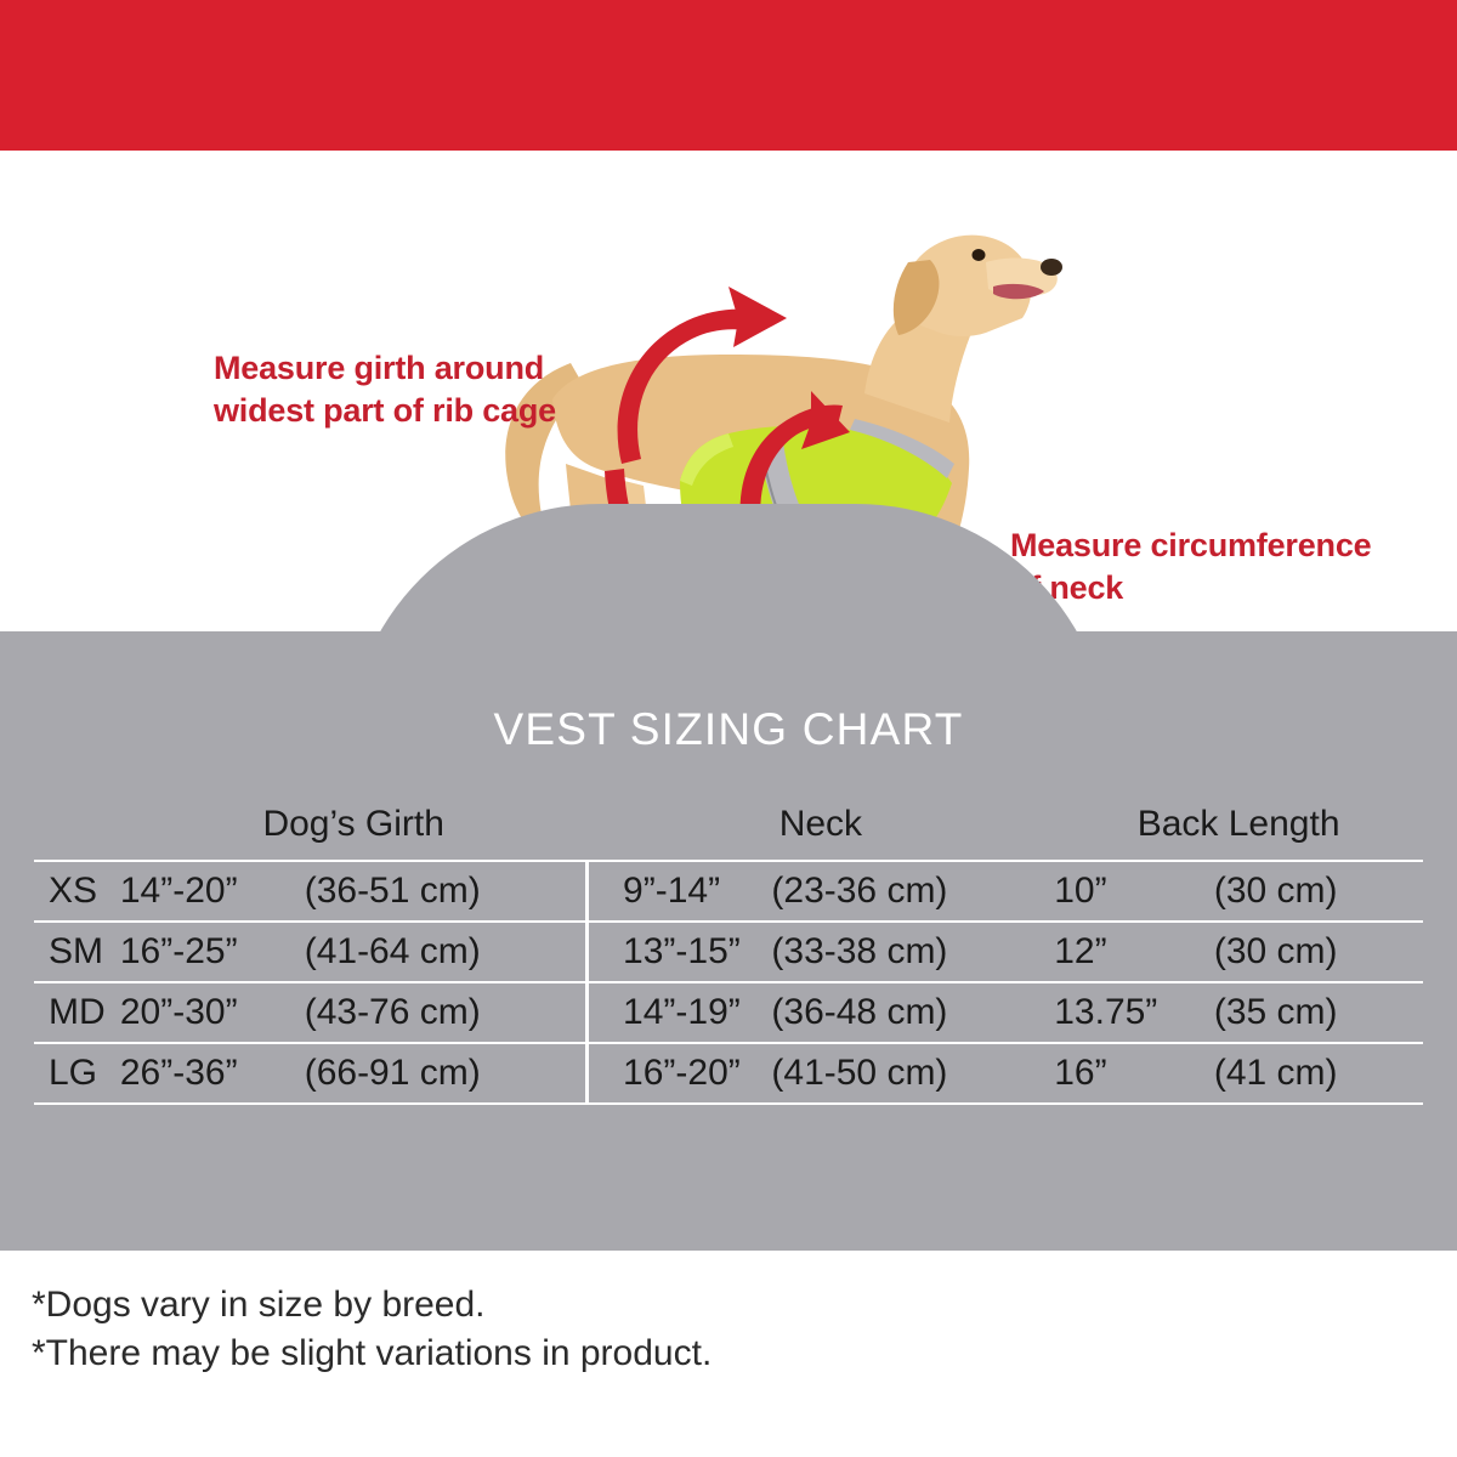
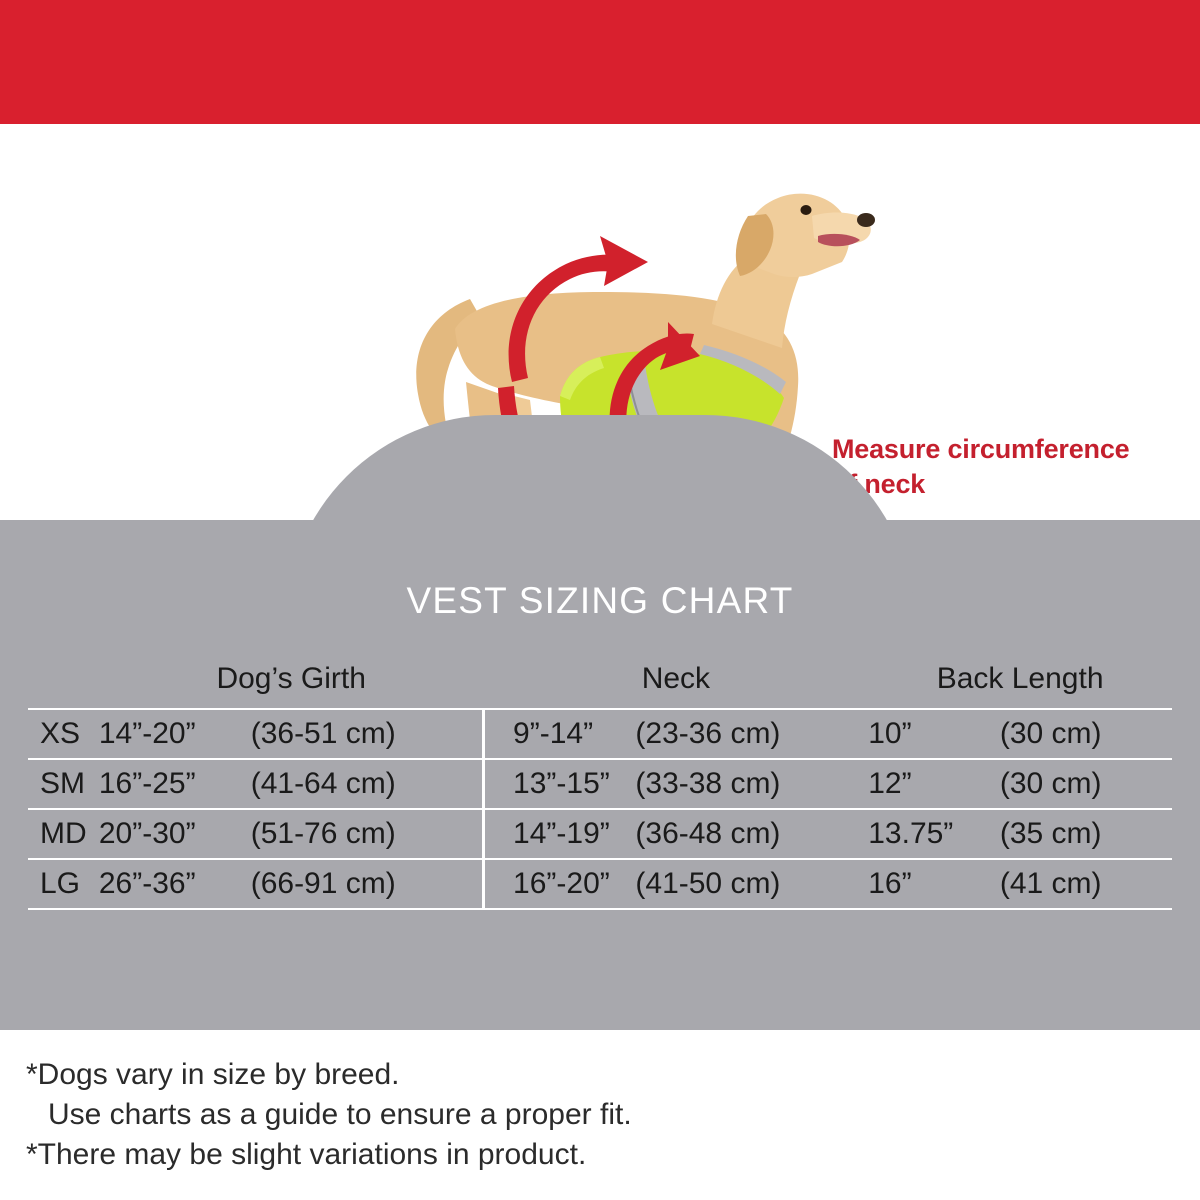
- Measure girth around widest part of rib cage
  Measure circumference neck
  VEST SIZING CHART
  	Dog’s Girth	Neck	Back Length
  XS	14”-20”	(36-51 cm)	9”-14”	(23-36 cm)	10”	(30 cm)
  SM	16”-25”	(41-64 cm)	13”-15”	(33-38 cm)	12”	(30 cm)
- MD	20”-30”	(43-76 cm)	14”-19”	(36-48 cm)	13.75”	(35 cm)
+ MD	20”-30”	(51-76 cm)	14”-19”	(36-48 cm)	13.75”	(35 cm)
  LG	26”-36”	(66-91 cm)	16”-20”	(41-50 cm)	16”	(41 cm)
  *Dogs vary in size by breed.
+ Use charts as a guide to ensure a proper fit.
  *There may be slight variations in product.
